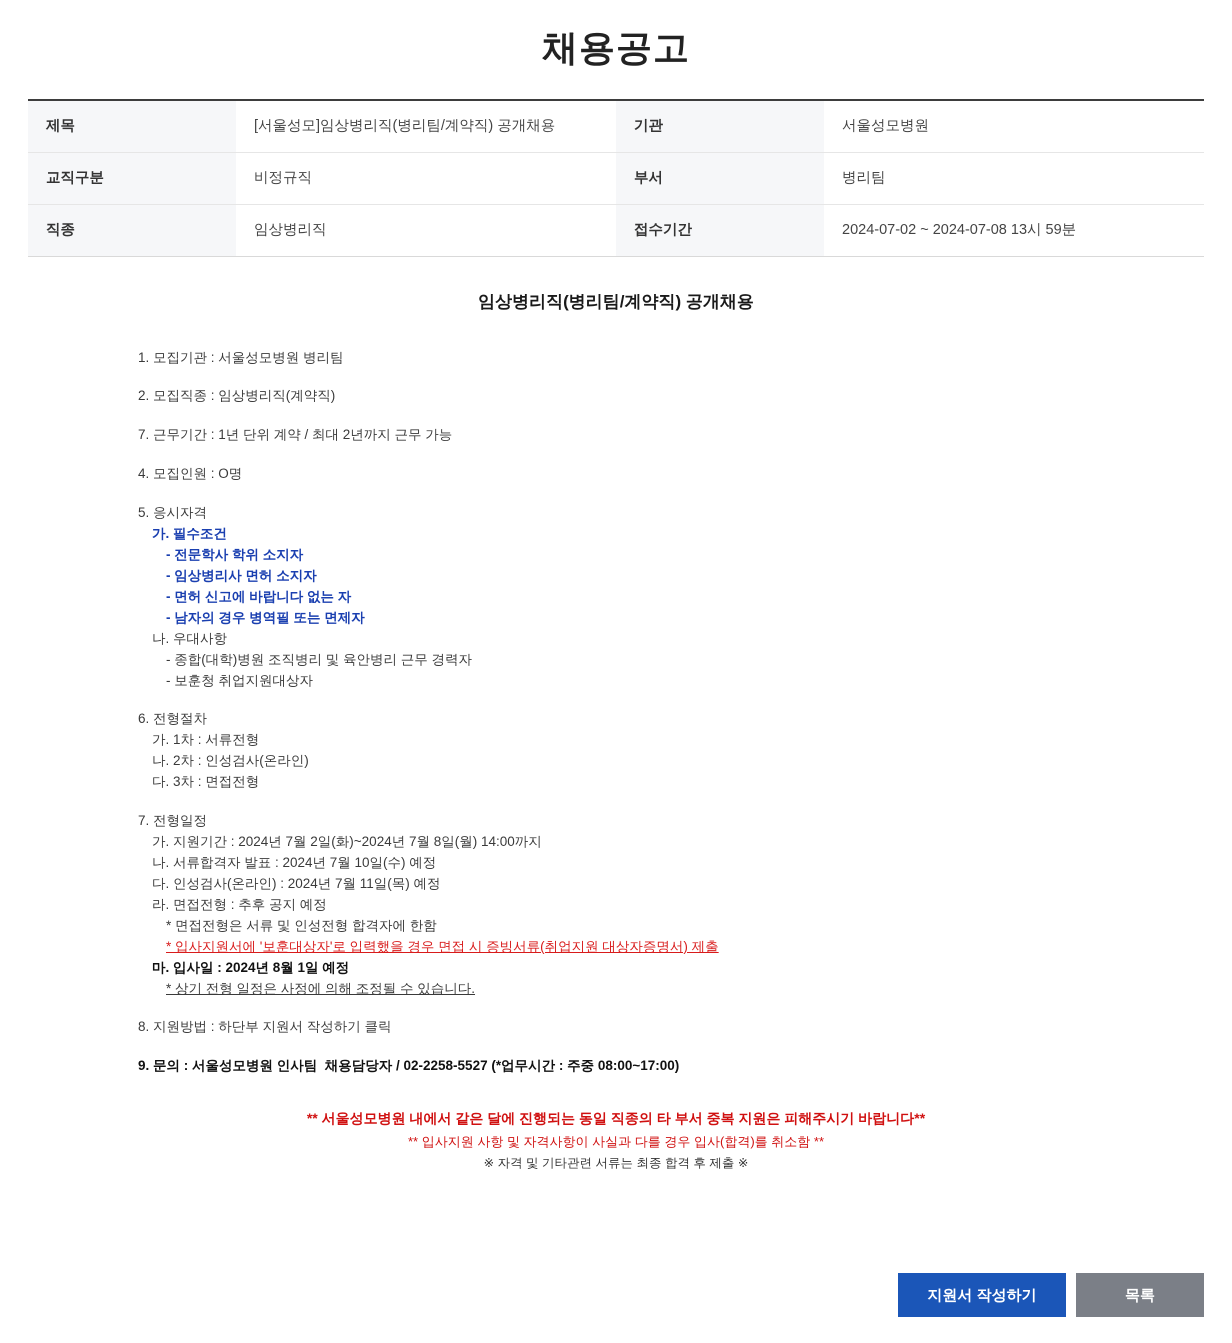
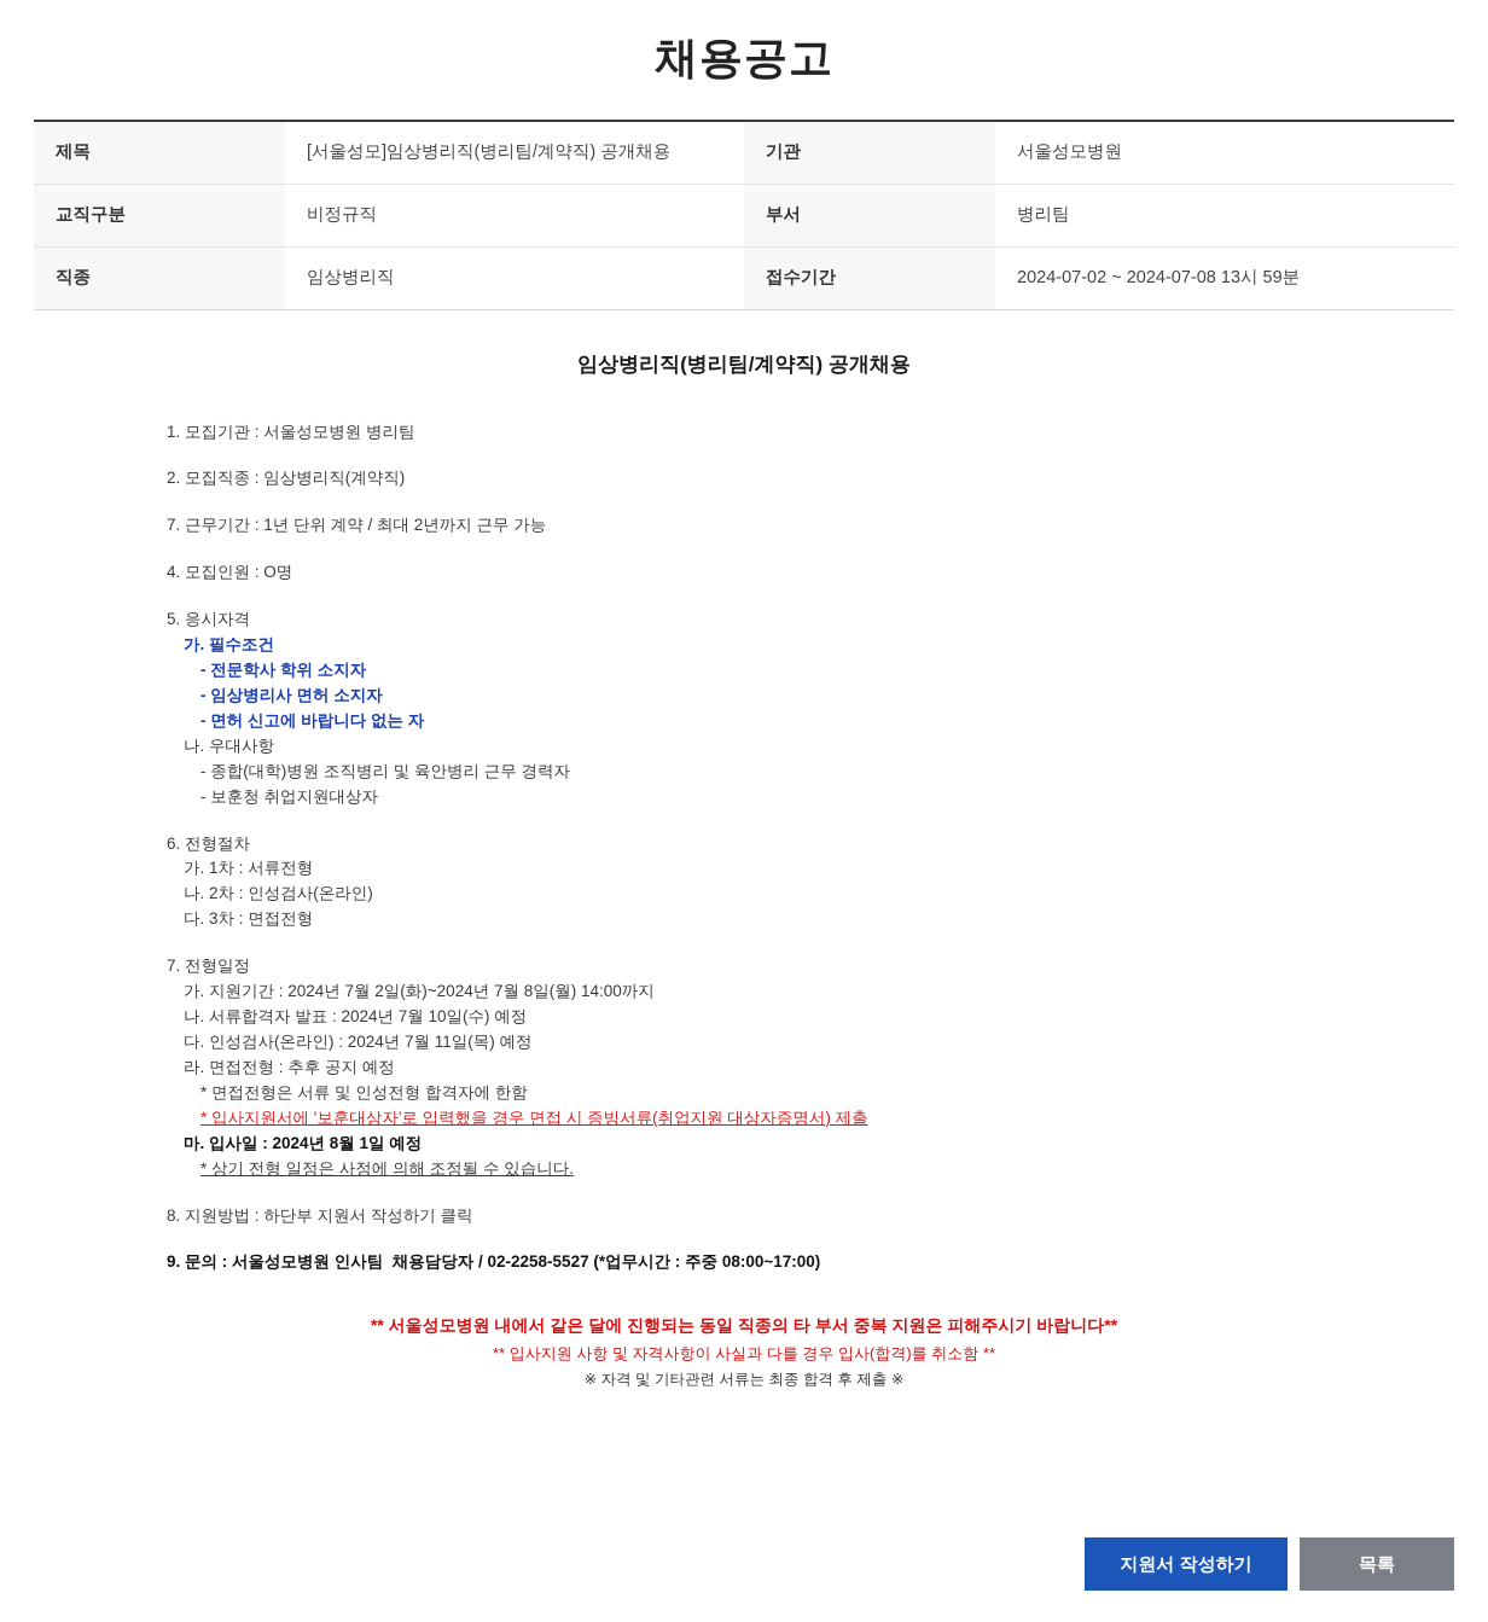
  채용공고
  제목	[서울성모]임상병리직(병리팀/계약직) 공개채용	기관	서울성모병원
  교직구분	비정규직	부서	병리팀
  직종	임상병리직	접수기간	2024-07-02 ~ 2024-07-08 13시 59분
  임상병리직(병리팀/계약직) 공개채용
  1. 모집기관 : 서울성모병원 병리팀
  2. 모집직종 : 임상병리직(계약직)
  7. 근무기간 : 1년 단위 계약 / 최대 2년까지 근무 가능
  4. 모집인원 : O명
  5. 응시자격
  가. 필수조건
  - 전문학사 학위 소지자
  - 임상병리사 면허 소지자
  - 면허 신고에 바랍니다 없는 자
- - 남자의 경우 병역필 또는 면제자
  나. 우대사항
  - 종합(대학)병원 조직병리 및 육안병리 근무 경력자
  - 보훈청 취업지원대상자
  6. 전형절차
  가. 1차 : 서류전형
  나. 2차 : 인성검사(온라인)
  다. 3차 : 면접전형
  7. 전형일정
  가. 지원기간 : 2024년 7월 2일(화)~2024년 7월 8일(월) 14:00까지
  나. 서류합격자 발표 : 2024년 7월 10일(수) 예정
  다. 인성검사(온라인) : 2024년 7월 11일(목) 예정
  라. 면접전형 : 추후 공지 예정
  * 면접전형은 서류 및 인성전형 합격자에 한함
  * 입사지원서에 '보훈대상자'로 입력했을 경우 면접 시 증빙서류(취업지원 대상자증명서) 제출
  마. 입사일 : 2024년 8월 1일 예정
  * 상기 전형 일정은 사정에 의해 조정될 수 있습니다.
  8. 지원방법 : 하단부 지원서 작성하기 클릭
  9. 문의 : 서울성모병원 인사팀 채용담당자 / 02-2258-5527 (*업무시간 : 주중 08:00~17:00)
  ** 서울성모병원 내에서 같은 달에 진행되는 동일 직종의 타 부서 중복 지원은 피해주시기 바랍니다**
  ** 입사지원 사항 및 자격사항이 사실과 다를 경우 입사(합격)를 취소함 **
  ※ 자격 및 기타관련 서류는 최종 합격 후 제출 ※
  지원서 작성하기
  목록
